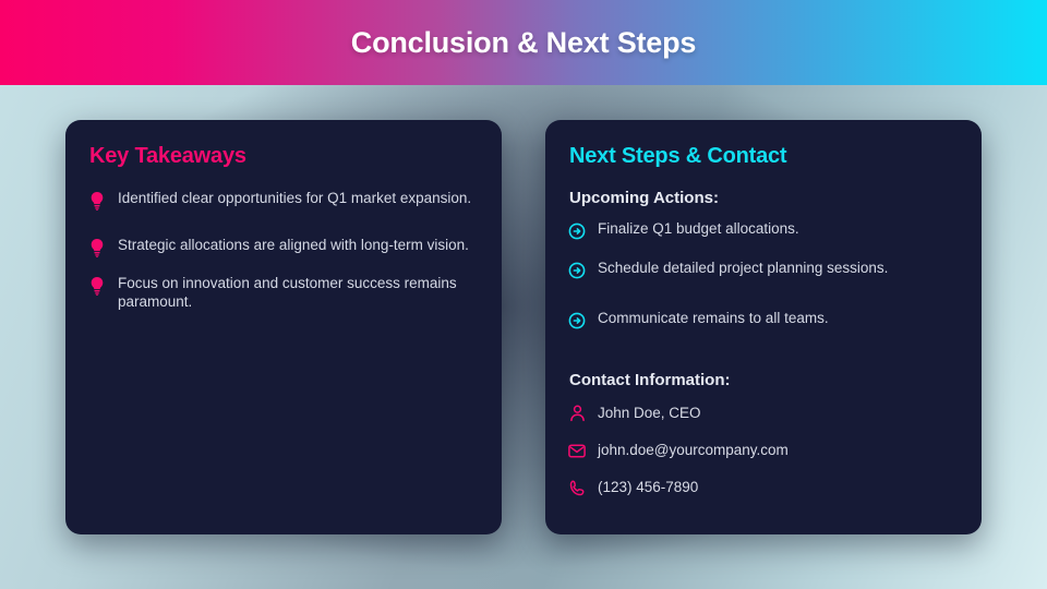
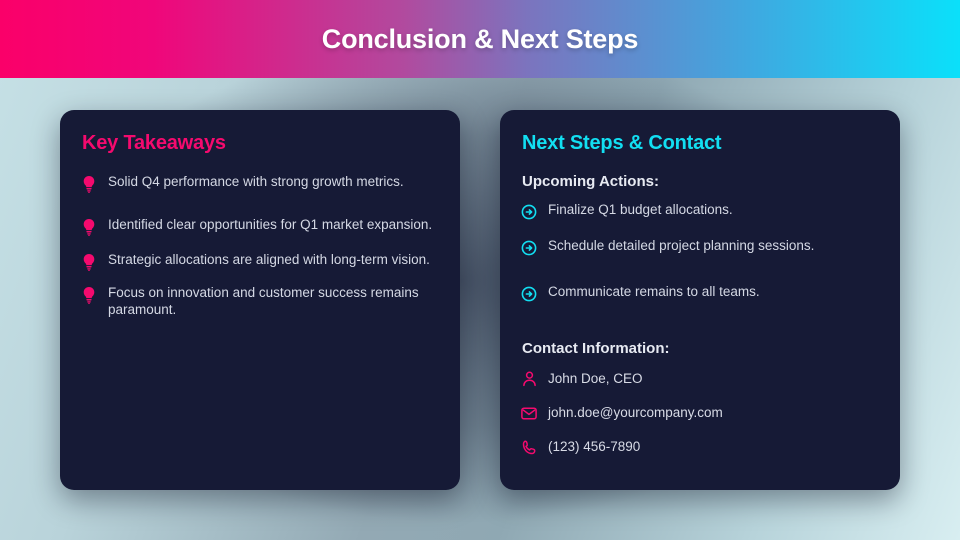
  Conclusion & Next Steps
  Key Takeaways
+ Solid Q4 performance with strong growth metrics.
  Identified clear opportunities for Q1 market expansion.
  Strategic allocations are aligned with long-term vision.
  Focus on innovation and customer success remains paramount.
  Next Steps & Contact
  Upcoming Actions:
  Finalize Q1 budget allocations.
  Schedule detailed project planning sessions.
  Communicate remains to all teams.
  Contact Information:
  John Doe, CEO
  john.doe@yourcompany.com
  (123) 456-7890
